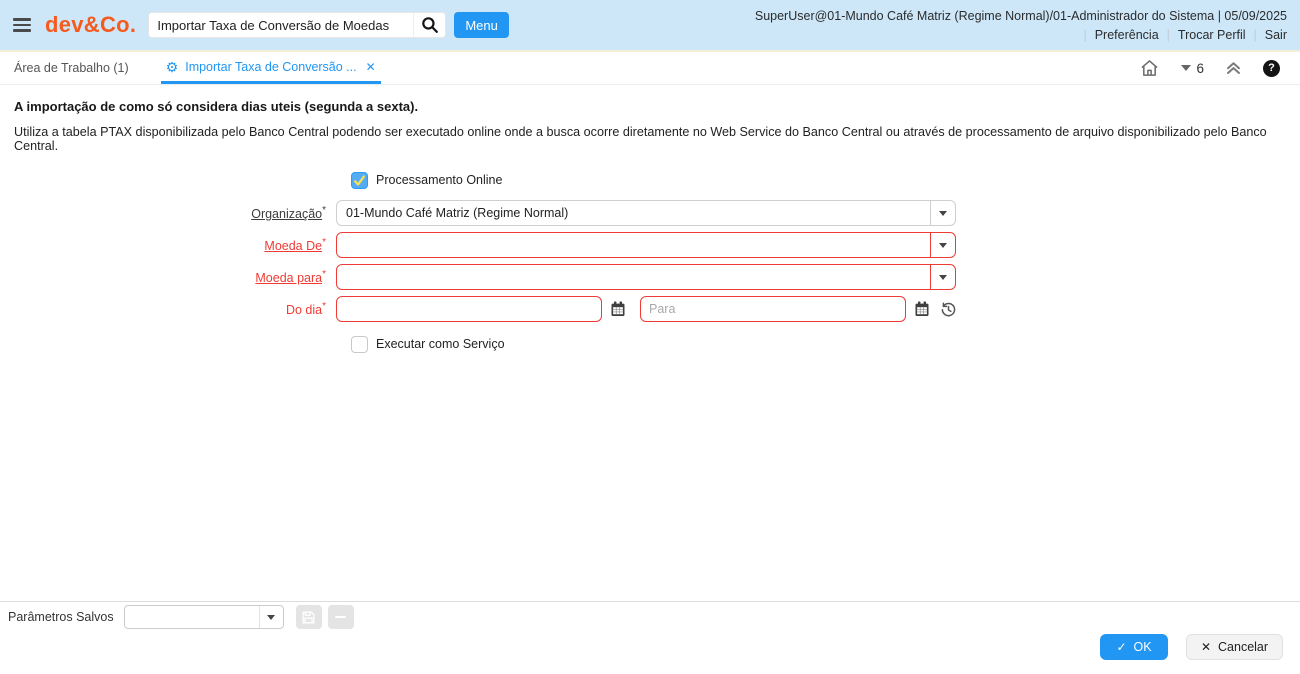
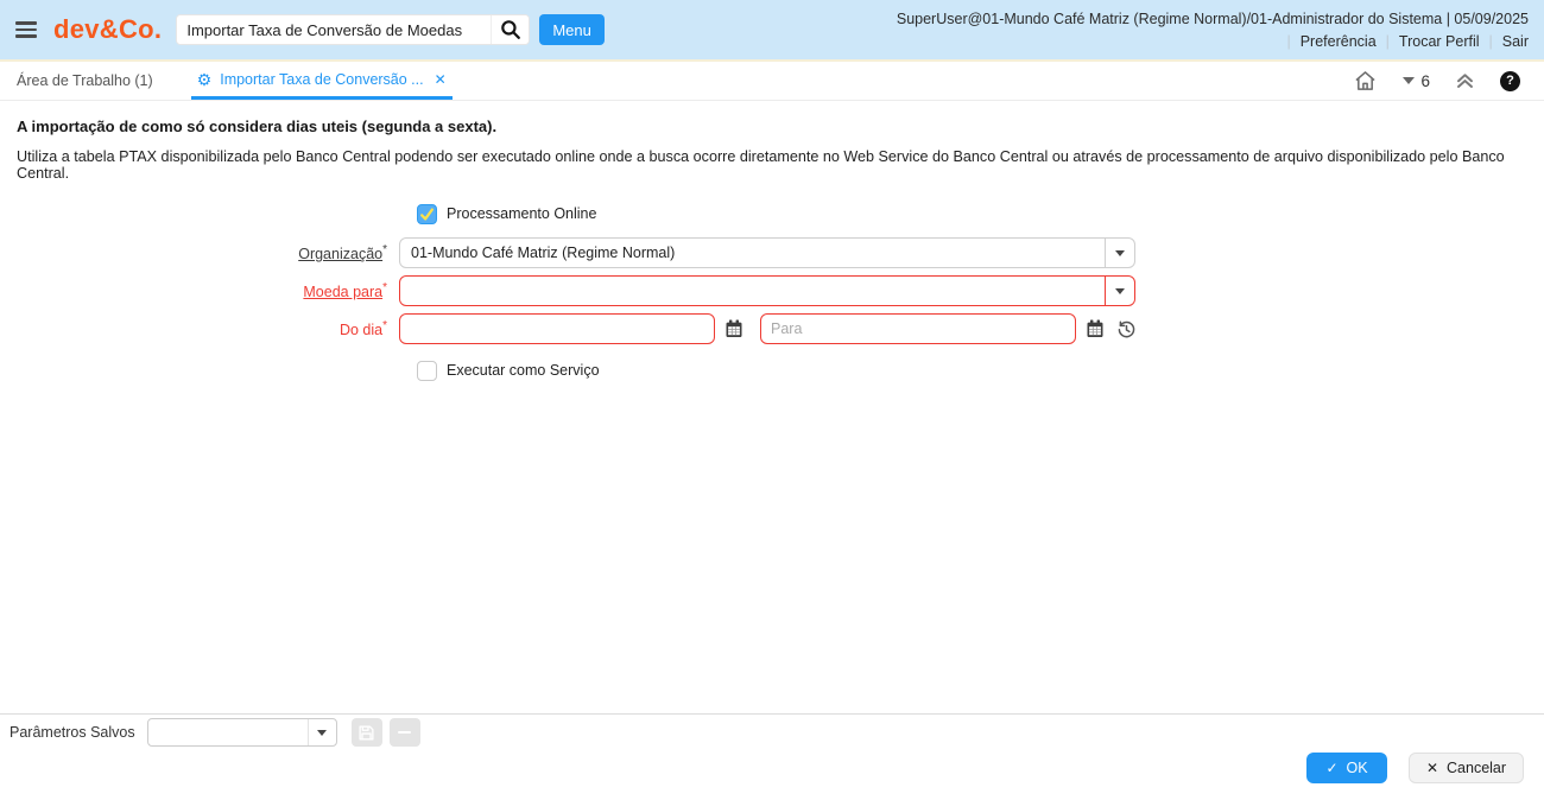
  dev&Co.
  Importar Taxa de Conversão de Moedas
  Menu
  SuperUser@01-Mundo Café Matriz (Regime Normal)/01-Administrador do Sistema | 05/09/2025
  |
  Preferência
  |
  Trocar Perfil
  |
  Sair
  Área de Trabalho (1)
  ⚙
  Importar Taxa de Conversão ...
  ✕
  6
  ?
  A importação de como só considera dias uteis (segunda a sexta).
  Utiliza a tabela PTAX disponibilizada pelo Banco Central podendo ser executado online onde a busca ocorre diretamente no Web Service do Banco Central ou através de processamento de arquivo disponibilizado pelo Banco Central.
  Processamento Online
  Organização*
  01-Mundo Café Matriz (Regime Normal)
- Moeda De*
  Moeda para*
  Do dia*
  Para
  Executar como Serviço
  Parâmetros Salvos
  ✓
  OK
  ✕
  Cancelar
